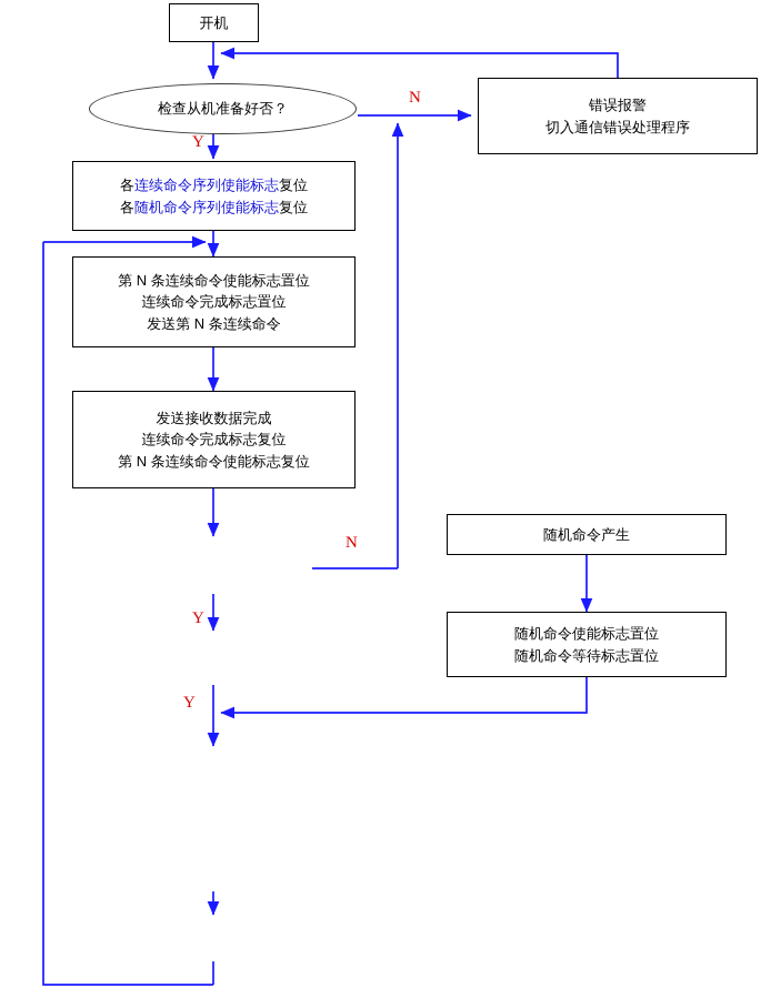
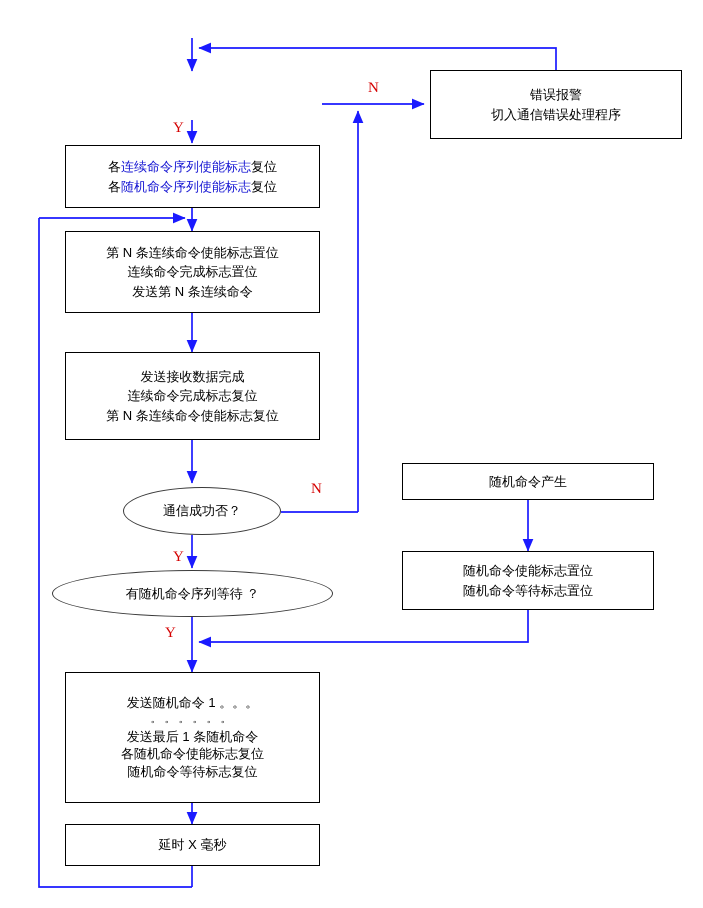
- 开机
- 检查从机准备好否？
  错误报警
  切入通信错误处理程序
  各连续命令序列使能标志复位
  各随机命令序列使能标志复位
  第 N 条连续命令使能标志置位
  连续命令完成标志置位
  发送第 N 条连续命令
  发送接收数据完成
  连续命令完成标志复位
  第 N 条连续命令使能标志复位
+ 通信成功否？
+ 有随机命令序列等待 ？
  随机命令产生
  随机命令使能标志置位
  随机命令等待标志置位
+ 发送随机命令 1 。。。
+ 。。。。。。
+ 发送最后 1 条随机命令
+ 各随机命令使能标志复位
+ 随机命令等待标志复位
+ 延时 X 毫秒
  N
  Y
  N
  Y
  Y
